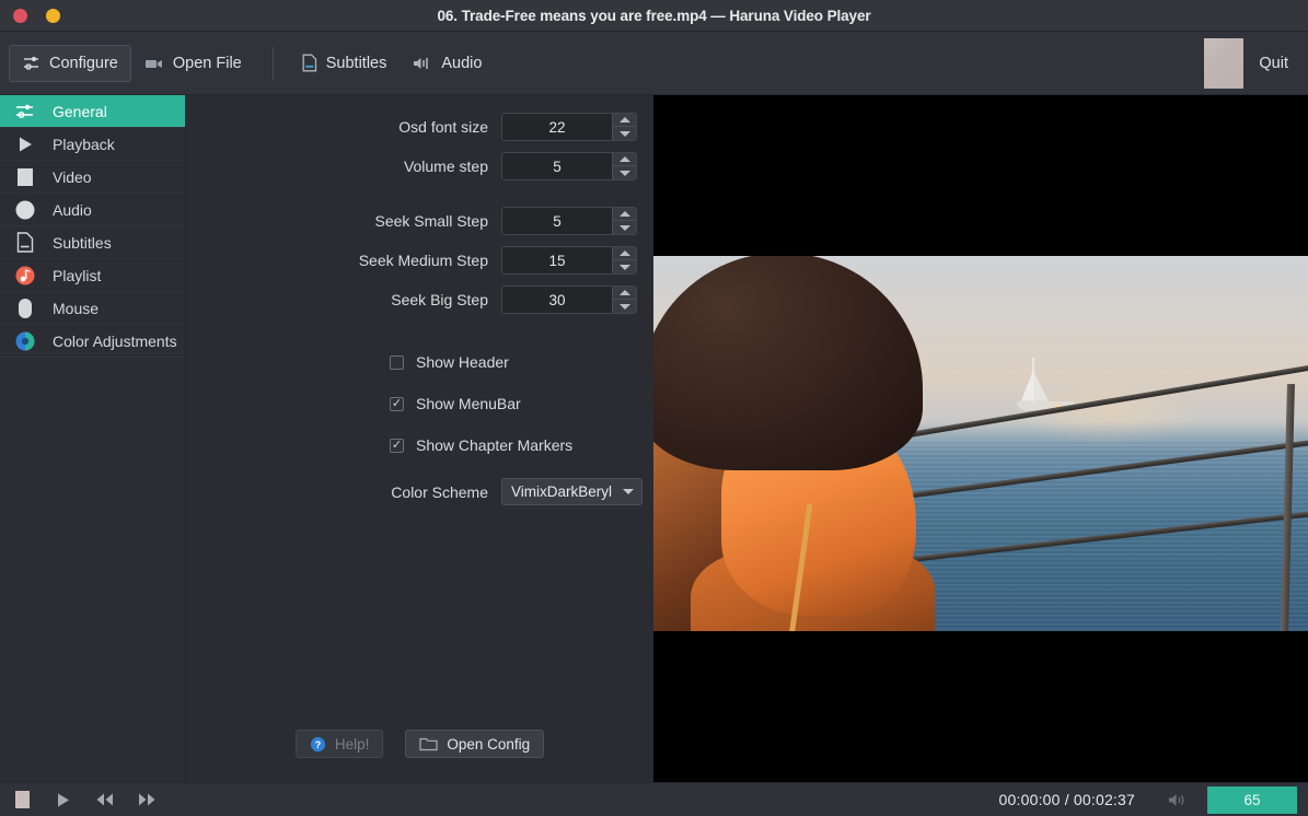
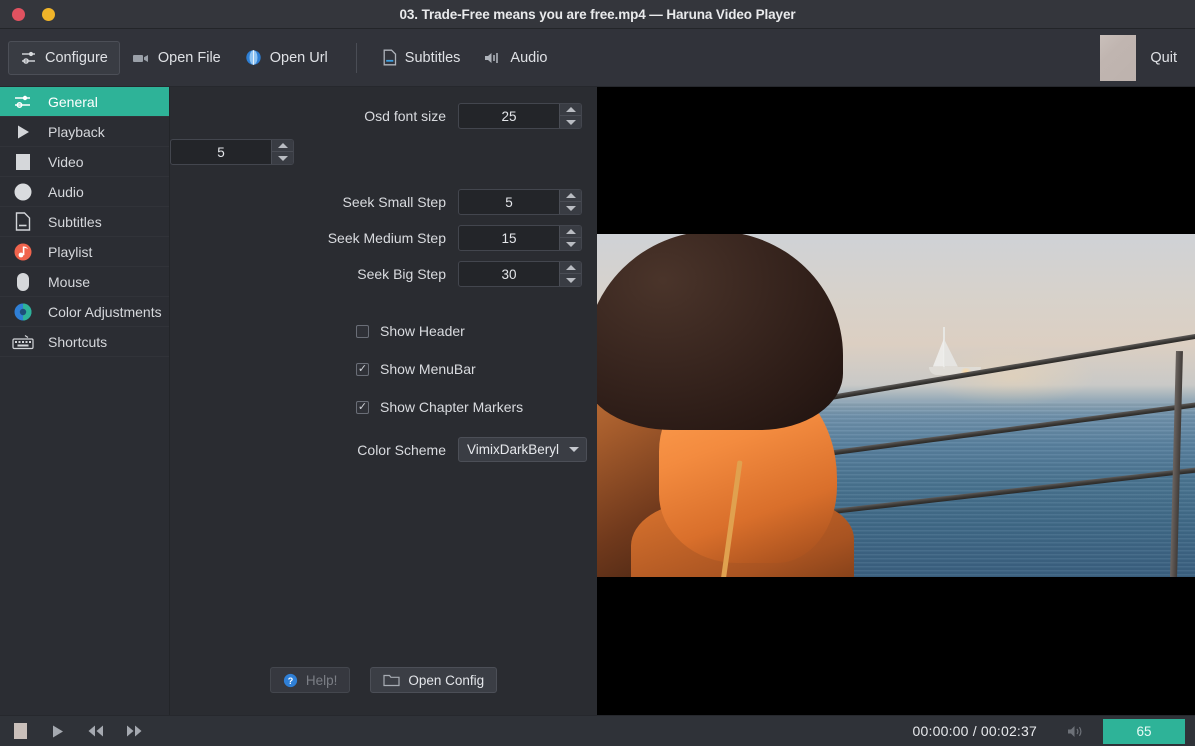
- 06. Trade-Free means you are free.mp4 — Haruna Video Player
+ 03. Trade-Free means you are free.mp4 — Haruna Video Player
  Configure
  Open File
+ Open Url
  Subtitles
  Audio
  Quit
  General
  Playback
  Video
  Audio
  Subtitles
  Playlist
  Mouse
  Color Adjustments
+ Shortcuts
  Osd font size
- 22
+ 25
- Volume step
  5
  Seek Small Step
  5
  Seek Medium Step
  15
  Seek Big Step
  30
  Show Header
  ✓
  Show MenuBar
  ✓
  Show Chapter Markers
  Color Scheme
  VimixDarkBeryl
  ?
  Help!
  Open Config
  00:00:00 / 00:02:37
  65
